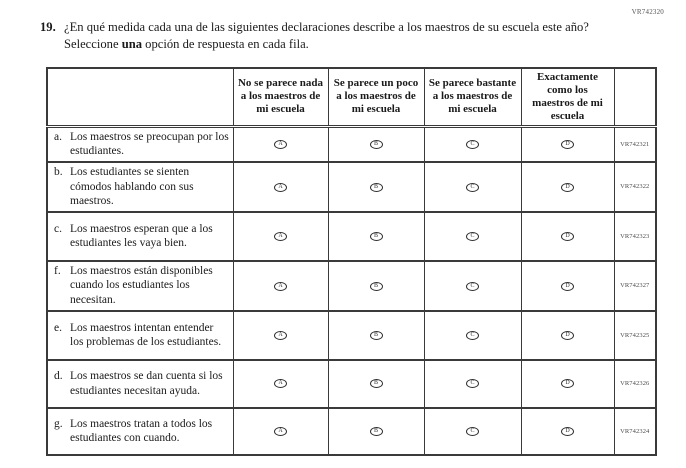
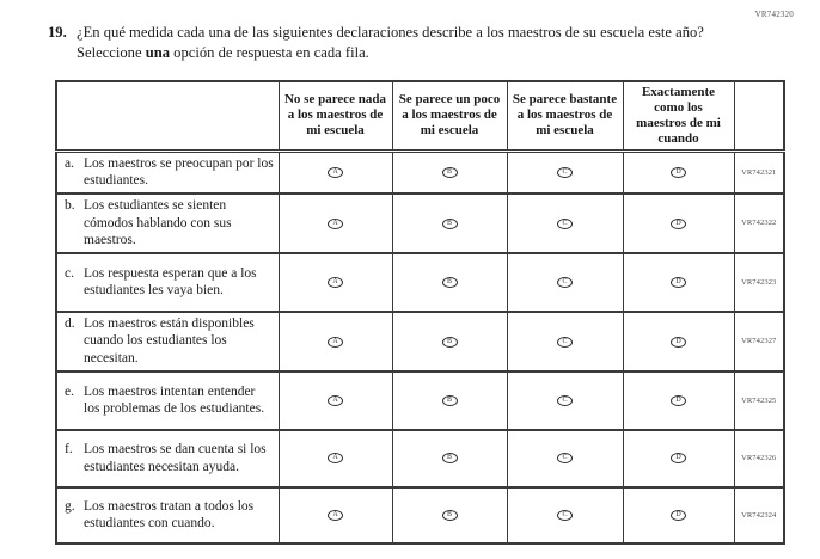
  VR742320
  19.
  ¿En qué medida cada una de las siguientes declaraciones describe a los maestros de su escuela este año? Seleccione una opción de respuesta en cada fila.
- 	No se parece nada a los maestros de mi escuela	Se parece un poco a los maestros de mi escuela	Se parece bastante a los maestros de mi escuela	Exactamente como los maestros de mi escuela
+ 	No se parece nada a los maestros de mi escuela	Se parece un poco a los maestros de mi escuela	Se parece bastante a los maestros de mi escuela	Exactamente como los maestros de mi cuando
  a. Los maestros se preocupan por los estudiantes.
  b. Los estudiantes se sienten cómodos hablando con sus maestros.
- c. Los maestros esperan que a los estudiantes les vaya bien.
+ c. Los respuesta esperan que a los estudiantes les vaya bien.
- f. Los maestros están disponibles cuando los estudiantes los necesitan.
+ d. Los maestros están disponibles cuando los estudiantes los necesitan.
  e. Los maestros intentan entender los problemas de los estudiantes.
- d. Los maestros se dan cuenta si los estudiantes necesitan ayuda.
+ f. Los maestros se dan cuenta si los estudiantes necesitan ayuda.
  g. Los maestros tratan a todos los estudiantes con cuando.
